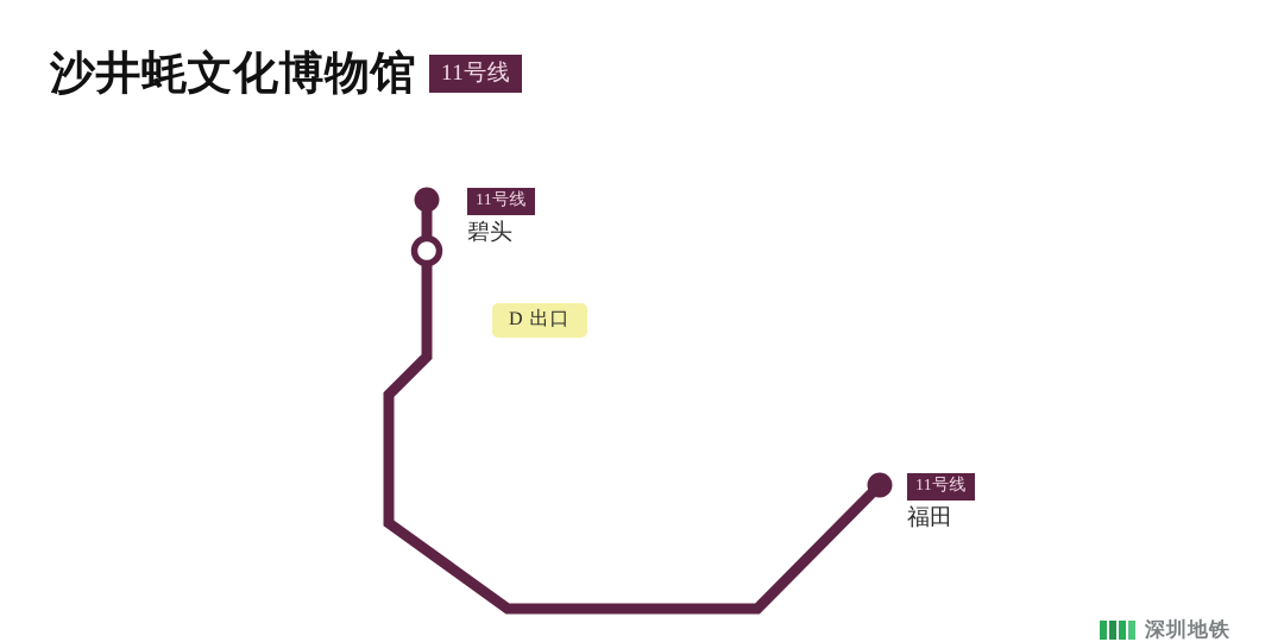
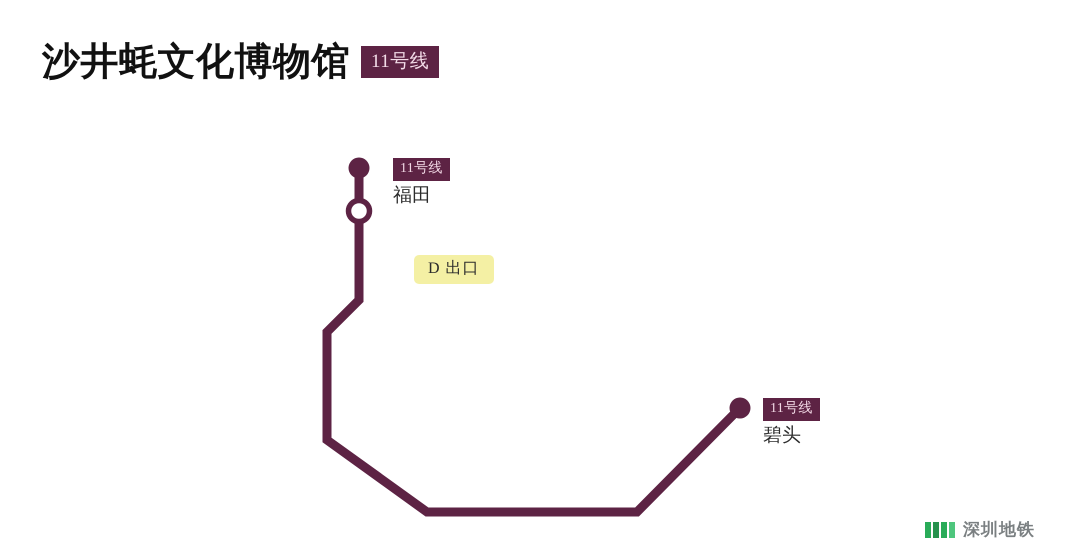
  沙井蚝文化博物馆
  11号线
  11号线
- 碧头
+ 福田
  11号线
- 福田
+ 碧头
  D 出口
  深圳地铁
